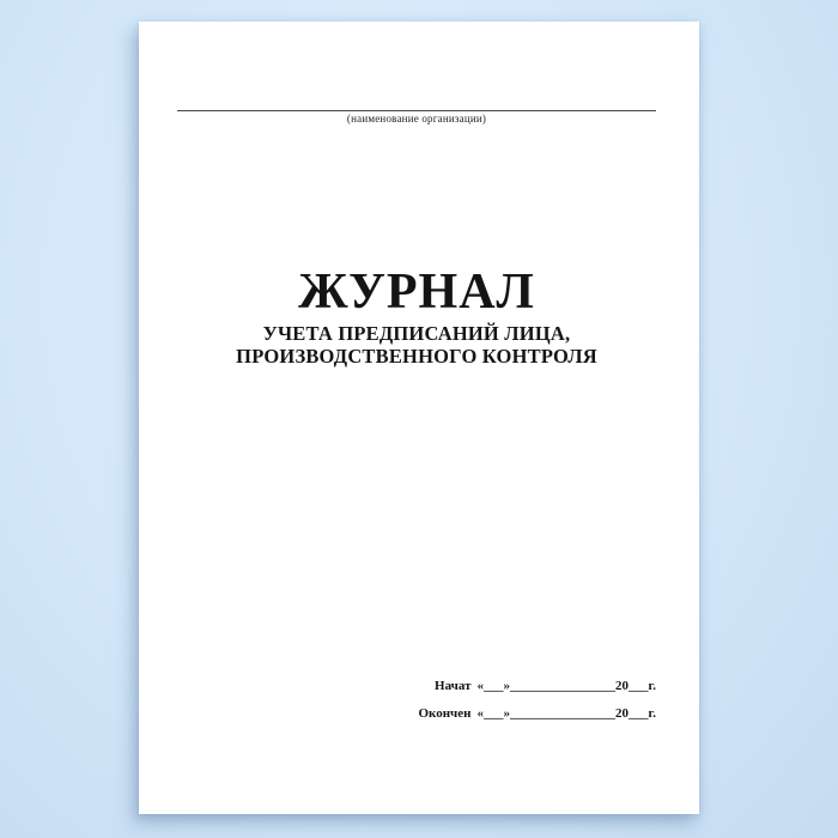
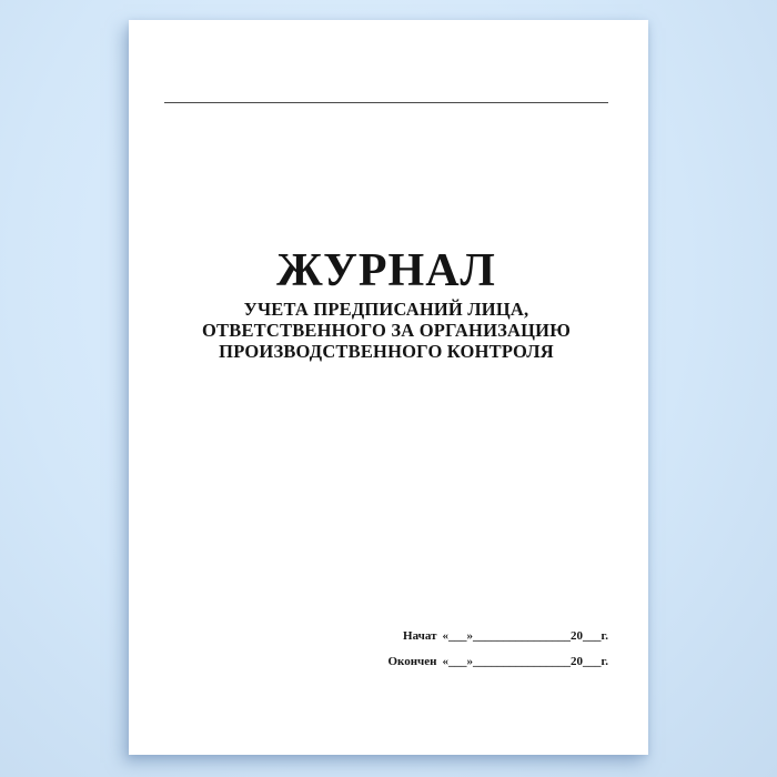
- (наименование организации)
  ЖУРНАЛ
  УЧЕТА ПРЕДПИСАНИЙ ЛИЦА,
+ ОТВЕТСТВЕННОГО ЗА ОРГАНИЗАЦИЮ
  ПРОИЗВОДСТВЕННОГО КОНТРОЛЯ
  Начат «___»________________20___г.
  Окончен «___»________________20___г.
